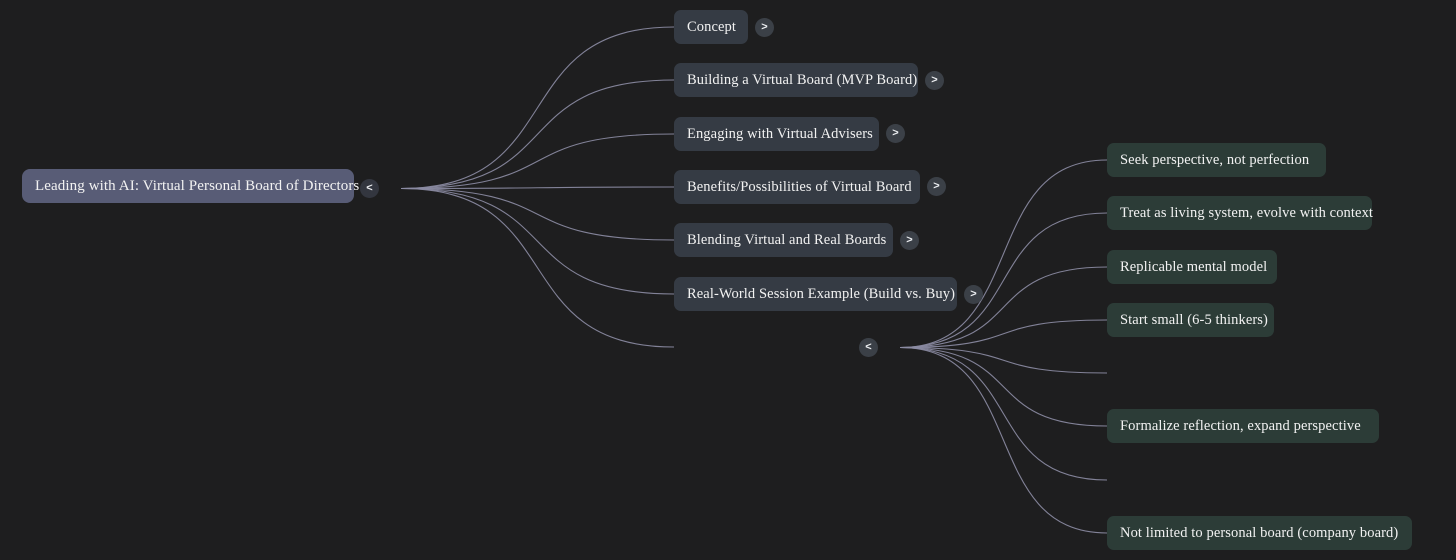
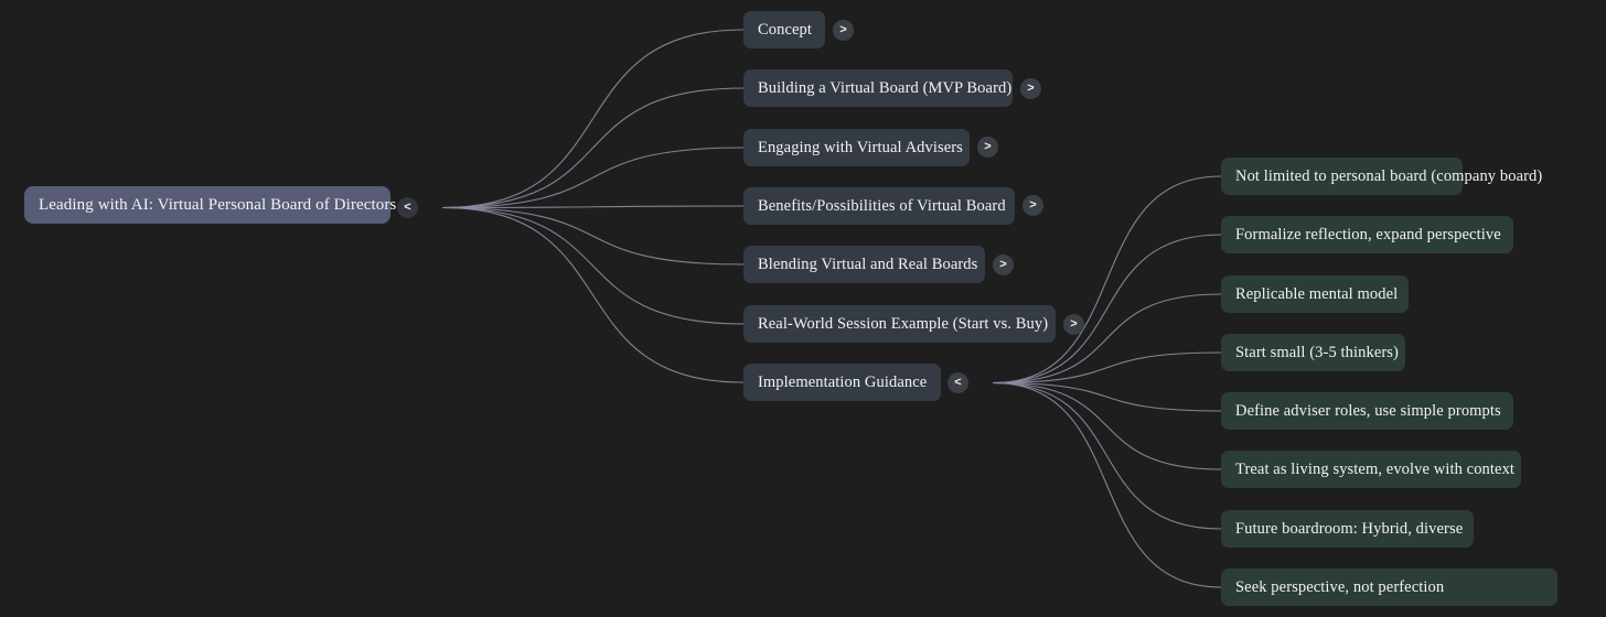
  Leading with AI: Virtual Personal Board of Directors
  <
  Concept
  >
  Building a Virtual Board (MVP Board)
  >
  Engaging with Virtual Advisers
  >
  Benefits/Possibilities of Virtual Board
  >
  Blending Virtual and Real Boards
  >
- Real-World Session Example (Build vs. Buy)
+ Real-World Session Example (Start vs. Buy)
  >
+ Implementation Guidance
  <
- Seek perspective, not perfection
+ Not limited to personal board (company board)
- Treat as living system, evolve with context
+ Formalize reflection, expand perspective
  Replicable mental model
- Start small (6-5 thinkers)
+ Start small (3-5 thinkers)
+ Define adviser roles, use simple prompts
- Formalize reflection, expand perspective
+ Treat as living system, evolve with context
+ Future boardroom: Hybrid, diverse
- Not limited to personal board (company board)
+ Seek perspective, not perfection
